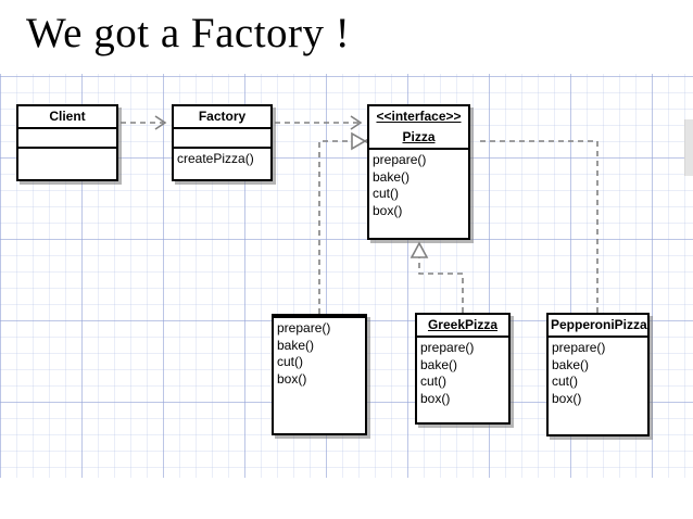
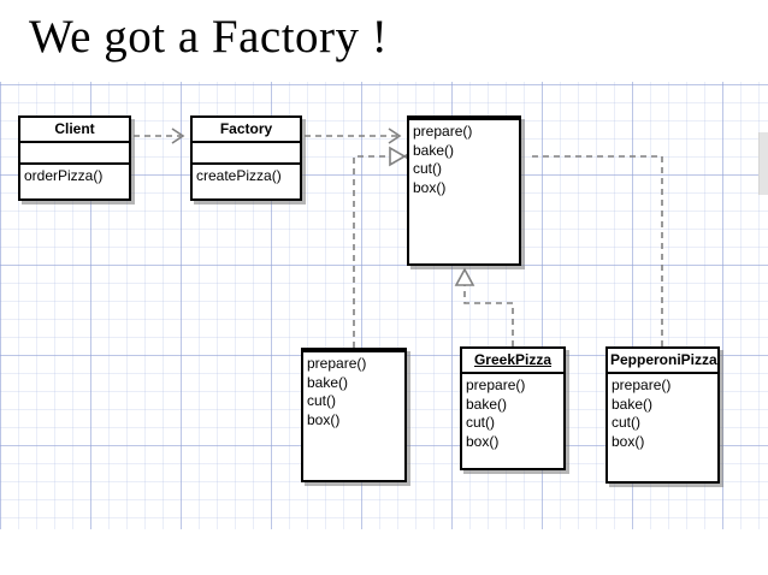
  We got a Factory !
  Client
+ orderPizza()
  Factory
  createPizza()
- <<interface>>
- Pizza
  prepare()
  bake()
  cut()
  box()
  prepare()
  bake()
  cut()
  box()
  GreekPizza
  prepare()
  bake()
  cut()
  box()
  PepperoniPizza
  prepare()
  bake()
  cut()
  box()
